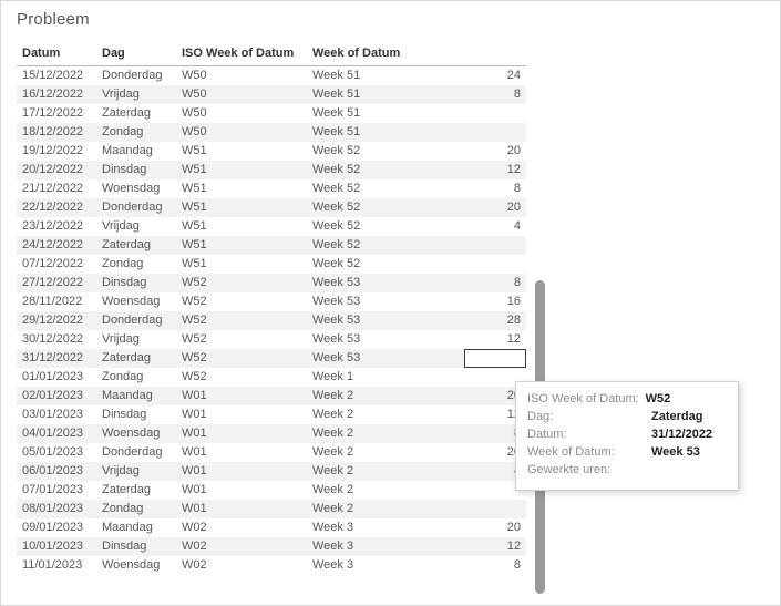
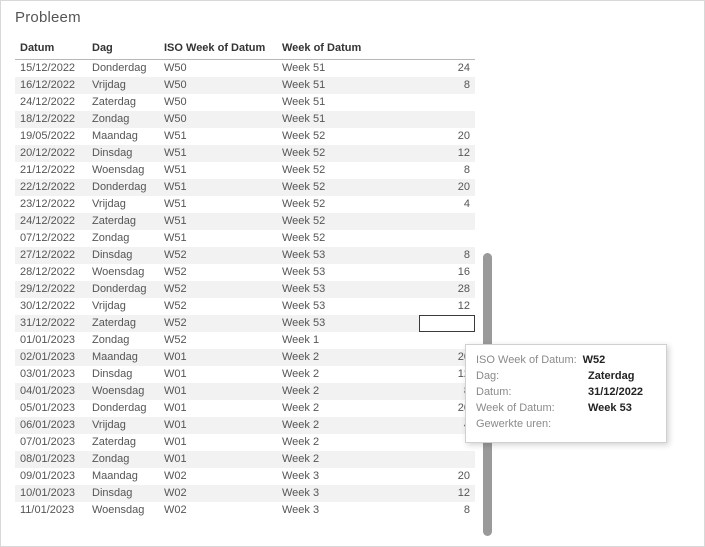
  Probleem
  Datum	Dag	ISO Week of Datum	Week of Datum
  15/12/2022	Donderdag	W50	Week 51	24
  16/12/2022	Vrijdag	W50	Week 51	8
- 17/12/2022	Zaterdag	W50	Week 51
+ 24/12/2022	Zaterdag	W50	Week 51
  18/12/2022	Zondag	W50	Week 51
- 19/12/2022	Maandag	W51	Week 52	20
+ 19/05/2022	Maandag	W51	Week 52	20
  20/12/2022	Dinsdag	W51	Week 52	12
  21/12/2022	Woensdag	W51	Week 52	8
  22/12/2022	Donderdag	W51	Week 52	20
  23/12/2022	Vrijdag	W51	Week 52	4
  24/12/2022	Zaterdag	W51	Week 52
  07/12/2022	Zondag	W51	Week 52
  27/12/2022	Dinsdag	W52	Week 53	8
- 28/11/2022	Woensdag	W52	Week 53	16
+ 28/12/2022	Woensdag	W52	Week 53	16
  29/12/2022	Donderdag	W52	Week 53	28
  30/12/2022	Vrijdag	W52	Week 53	12
  31/12/2022	Zaterdag	W52	Week 53
  01/01/2023	Zondag	W52	Week 1
  02/01/2023	Maandag	W01	Week 2	2
  03/01/2023	Dinsdag	W01	Week 2	1
  04/01/2023	Woensdag	W01	Week 2
  05/01/2023	Donderdag	W01	Week 2	2
  06/01/2023	Vrijdag	W01	Week 2
  07/01/2023	Zaterdag	W01	Week 2
  08/01/2023	Zondag	W01	Week 2
  09/01/2023	Maandag	W02	Week 3	20
  10/01/2023	Dinsdag	W02	Week 3	12
  11/01/2023	Woensdag	W02	Week 3	8
  ISO Week of Datum:
  W52
  Dag:
  Zaterdag
  Datum:
  31/12/2022
  Week of Datum:
  Week 53
  Gewerkte uren:
